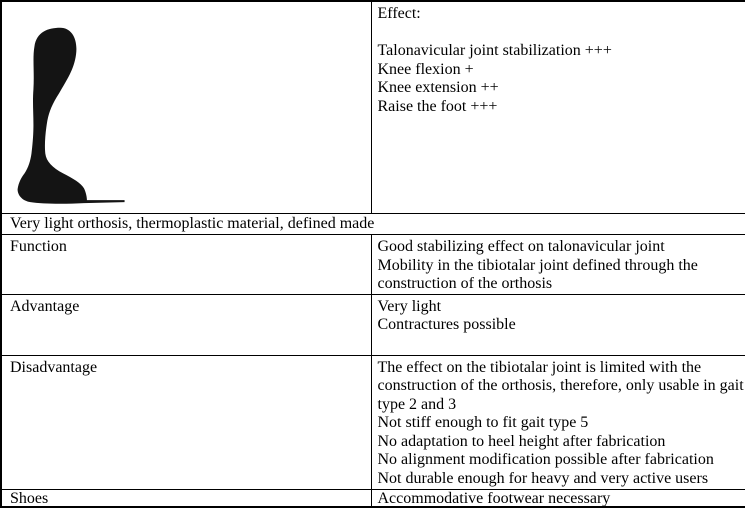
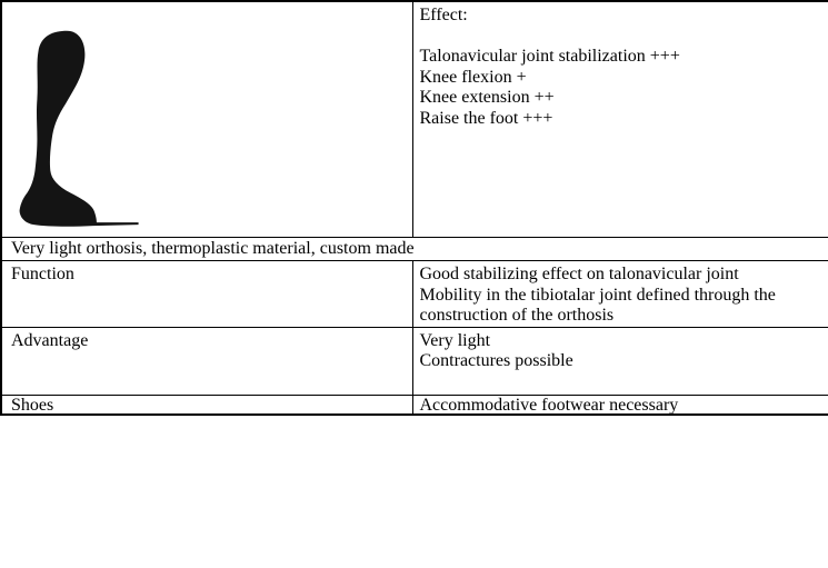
  	Effect: Talonavicular joint stabilization +++ Knee flexion + Knee extension ++ Raise the foot +++
- Very light orthosis, thermoplastic material, defined made
+ Very light orthosis, thermoplastic material, custom made
  Function	Good stabilizing effect on talonavicular joint Mobility in the tibiotalar joint defined through the construction of the orthosis
  Advantage	Very light Contractures possible
- Disadvantage	The effect on the tibiotalar joint is limited with the construction of the orthosis, therefore, only usable in gait type 2 and 3 Not stiff enough to fit gait type 5 No adaptation to heel height after fabrication No alignment modification possible after fabrication Not durable enough for heavy and very active users
  Shoes	Accommodative footwear necessary
